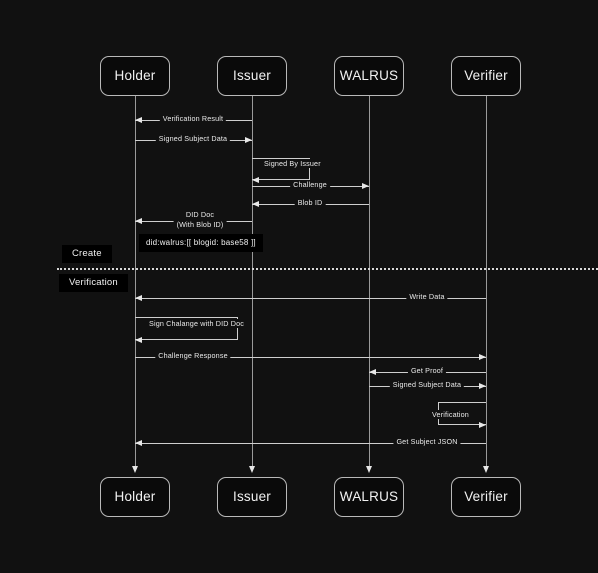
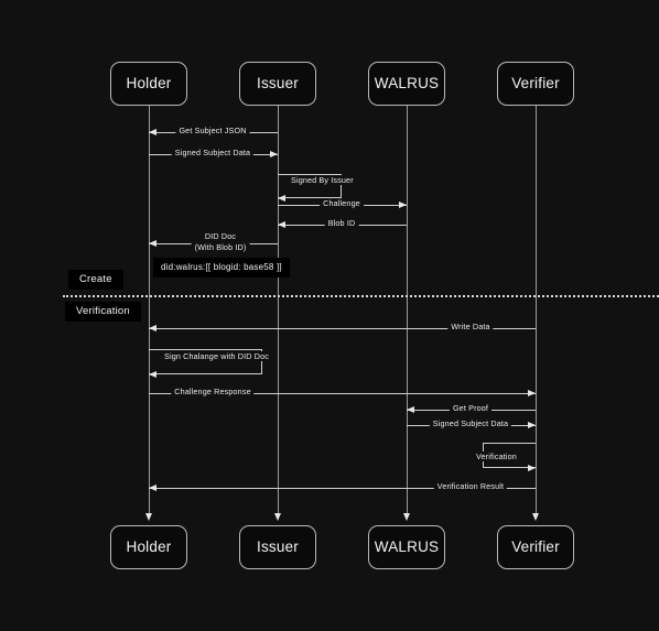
  Holder
  Issuer
  WALRUS
  Verifier
- Verification Result
+ Get Subject JSON
  Signed Subject Data
  Signed By Issuer
  Challenge
  Blob ID
  DID Doc
  (With Blob ID)
  did:walrus:[[ blogid: base58 ]]
  Create
  Verification
  Write Data
  Sign Chalange with DID Doc
  Challenge Response
  Get Proof
  Signed Subject Data
  Verification
- Get Subject JSON
+ Verification Result
  Holder
  Issuer
  WALRUS
  Verifier
